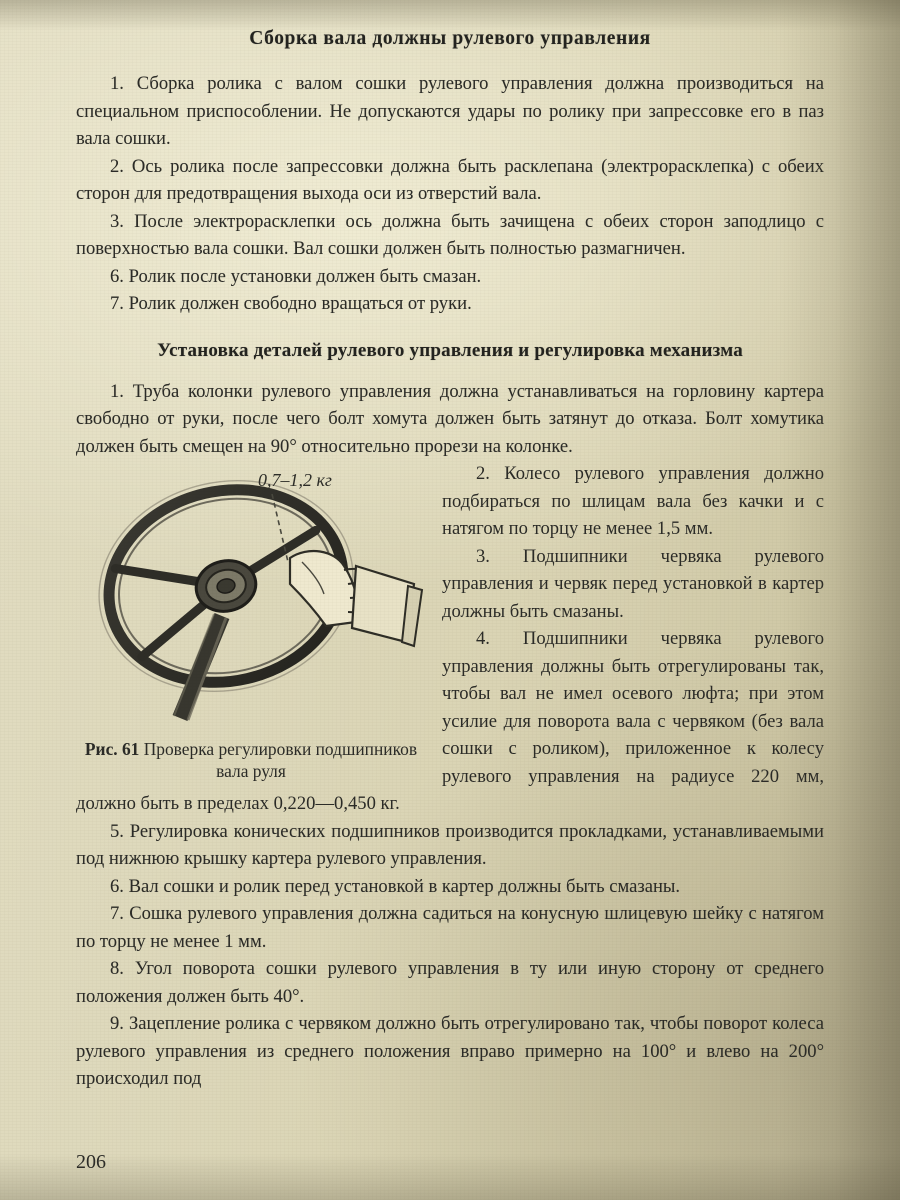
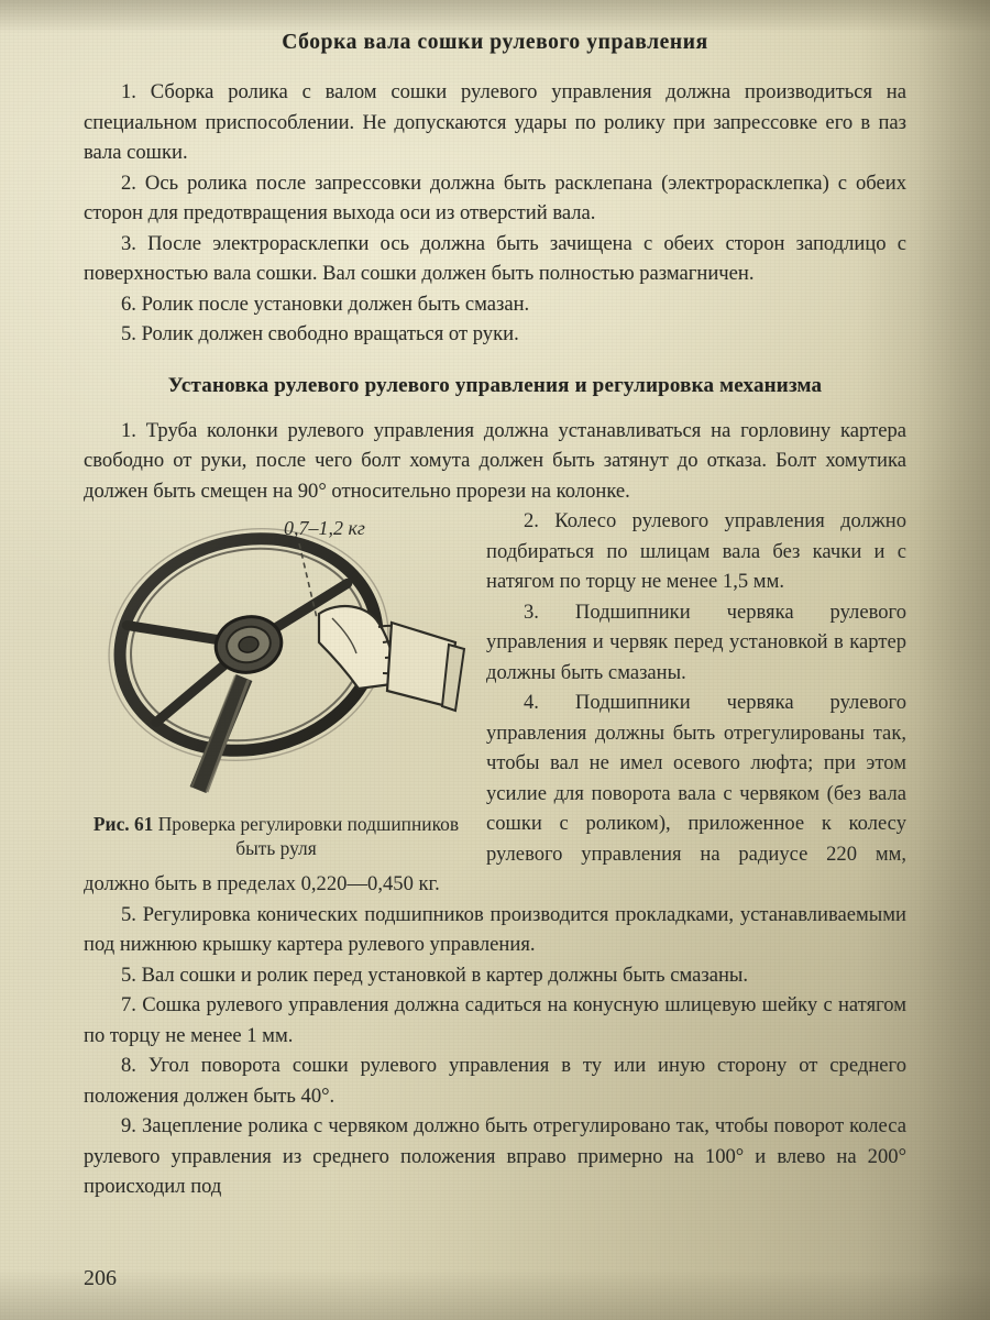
- Сборка вала должны рулевого управления
+ Сборка вала сошки рулевого управления
  1. Сборка ролика с валом сошки рулевого управления должна производить специальном приспособлении. Не допускаются удары по ролику при запрессовке его вала сошки.
  2. Ось ролика после запрессовки должна быть расклепана (электрорасклепка) с сторон для предотвращения выхода оси из отверстий вала.
  3. После электрорасклепки ось должна быть зачищена с обеих сторон заподл поверхностью вала сошки. Вал сошки должен быть полностью размагничен.
  6. Ролик после установки должен быть смазан.
- 7. Ролик должен свободно вращаться от руки.
+ 5. Ролик должен свободно вращаться от руки.
- Установка деталей рулевого управления и регулировка механизма
+ Установка рулевого рулевого управления и регулировка механизма
  1. Труба колонки рулевого управления должна устанавливаться на горловину ка свободно от руки, после чего болт хомута должен быть затянут до отказа. Болт хом должен быть смещен на 90° относительно прорези на колонке.
  0,7–1,2 кг
- Рис. 61 Проверка регулировки подшипников вала руля
+ Рис. 61 Проверка регулировки подшипников быть руля
  2. Колесо рулевого управления до подбираться по шлицам вала без качки натягом по торцу не менее 1,5 мм.
  3. Подшипники червяка рул управления и червяк перед установкой в к должны быть смазаны.
  4. Подшипники червяка рул управления должны быть отрегулирован чтобы вал не имел осевого люфта; при усилие для поворота вала с червяком (бе сошки с роликом), приложенное к к рулевого управления на радиусе 220 должно быть в пределах 0,220—0,450 кг.
  5. Регулировка конических подшипников производится прокладками, устанавливае под нижнюю крышку картера рулевого управления.
- 6. Вал сошки и ролик перед установкой в картер должны быть смазаны.
+ 5. Вал сошки и ролик перед установкой в картер должны быть смазаны.
  7. Сошка рулевого управления должна садиться на конусную шлицевую шейку с на по торцу не менее 1 мм.
  8. Угол поворота сошки рулевого управления в ту или иную сторону от сре положения должен быть 40°.
  9. Зацепление ролика с червяком должно быть отрегулировано так, чтобы поворот к рулевого управления из среднего положения вправо примерно на 100° и влево на происходил под
